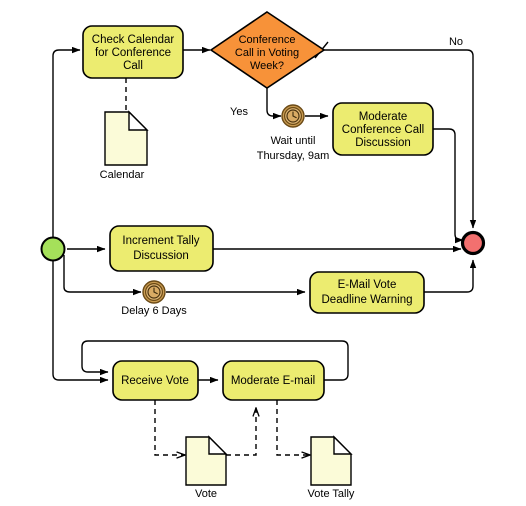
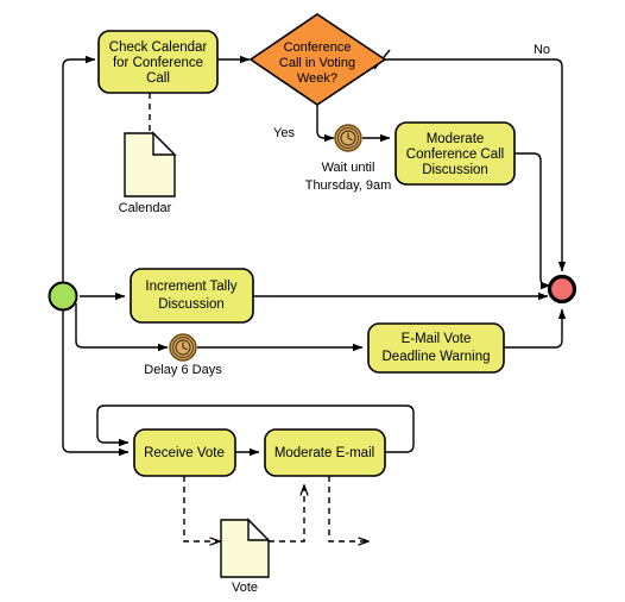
  Check Calendar
  for Conference
  Call
  Conference
  Call in Voting
  Week?
  No
  Yes
  Wait until
  Thursday, 9am
  Moderate
  Conference Call
  Discussion
  Calendar
  Increment Tally
  Discussion
  Delay 6 Days
  E-Mail Vote
  Deadline Warning
  Receive Vote
  Moderate E-mail
  Vote
- Vote Tally
